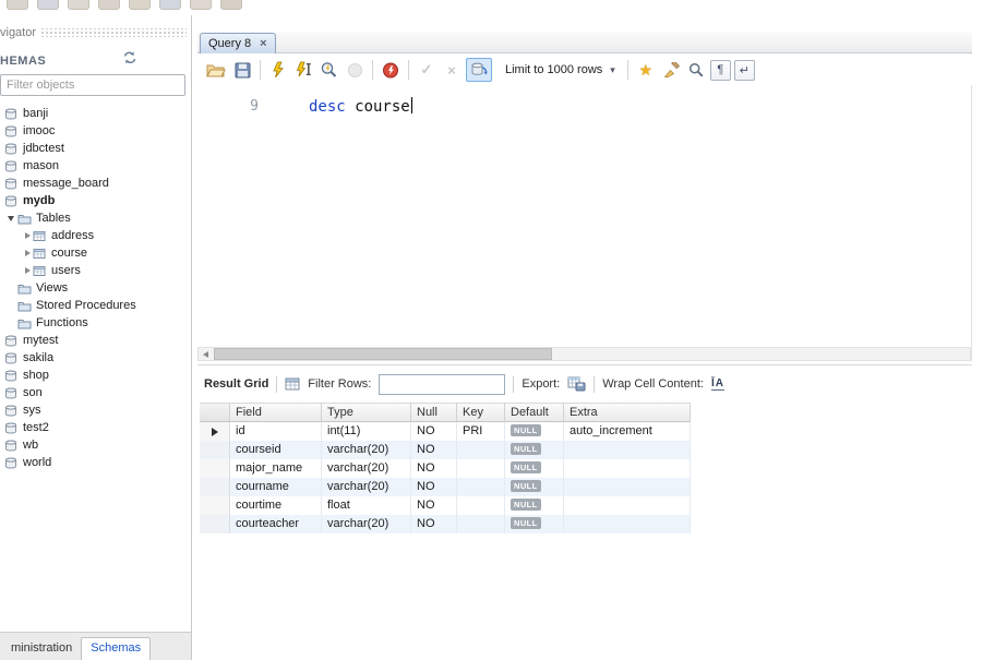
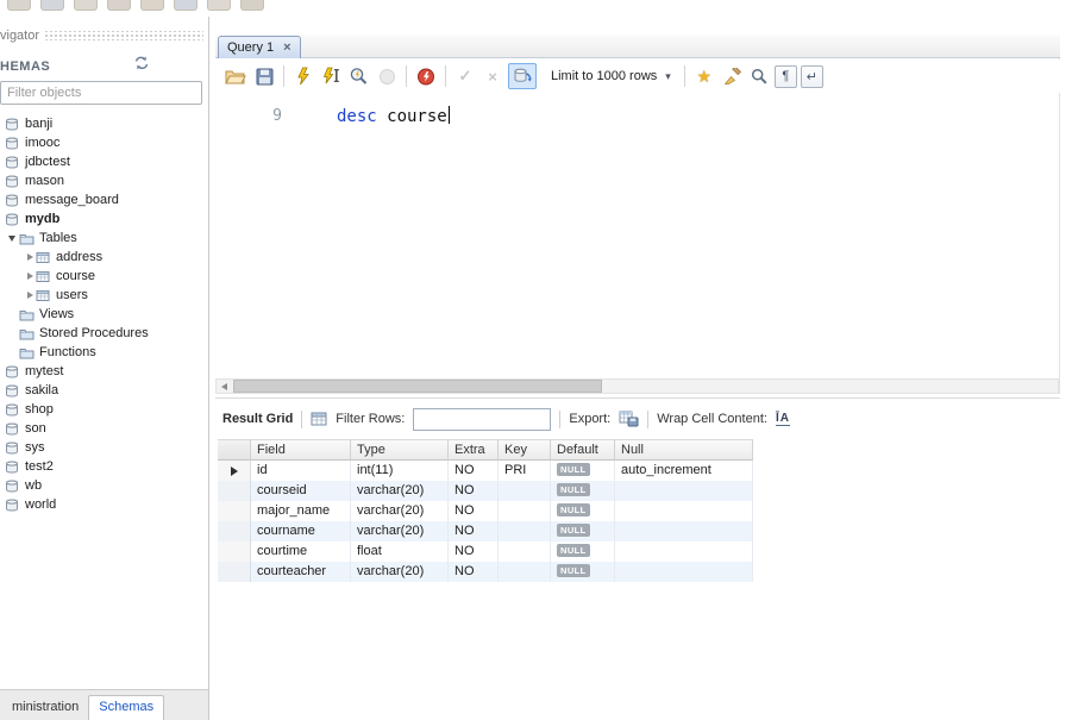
  vigator
  HEMAS
  Filter objects
  banji
  imooc
  jdbctest
  mason
  message_board
  mydb
  Tables
  address
  course
  users
  Views
  Stored Procedures
  Functions
  mytest
  sakila
  shop
  son
  sys
  test2
  wb
  world
  ministration
  Schemas
- Query 8
+ Query 1
  ×
  ✓
  ×
  Limit to 1000 rows
  ▾
  ★
  ¶
  ↵
  9
  desc course
  Result Grid
  Filter Rows:
  Export:
  Wrap Cell Content:
  ĪA
  Field
  Type
- Null
+ Extra
  Key
  Default
- Extra
+ Null
  id
  int(11)
  NO
  PRI
  NULL
  auto_increment
  courseid
  varchar(20)
  NO
  NULL
  major_name
  varchar(20)
  NO
  NULL
  courname
  varchar(20)
  NO
  NULL
  courtime
  float
  NO
  NULL
  courteacher
  varchar(20)
  NO
  NULL
